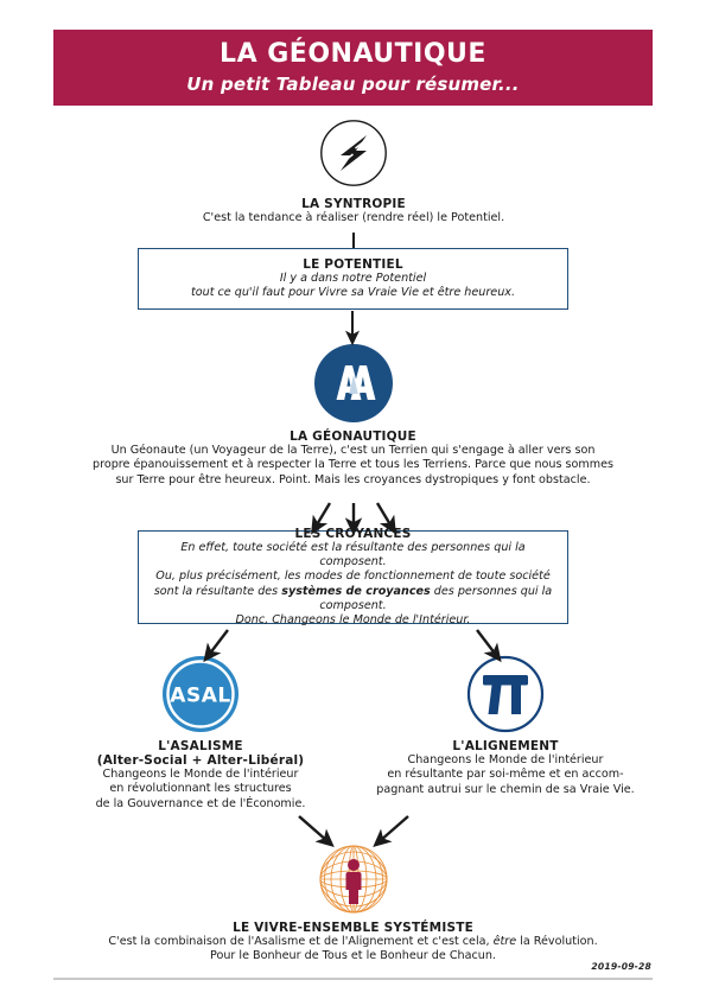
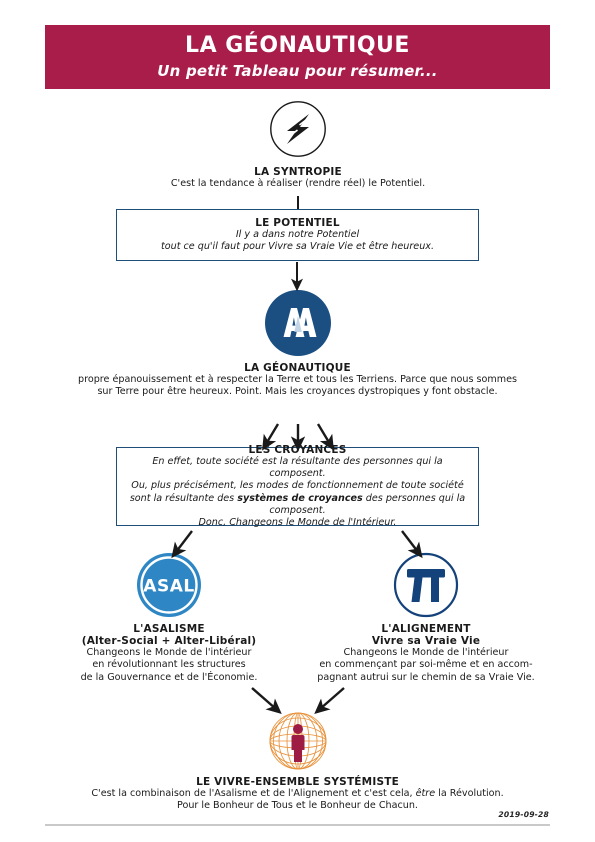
  LA GÉONAUTIQUE
  Un petit Tableau pour résumer...
  LA SYNTROPIE
  C'est la tendance à réaliser (rendre réel) le Potentiel.
  LE POTENTIEL
  Il y a dans notre Potentiel
  tout ce qu'il faut pour Vivre sa Vraie Vie et être heureux.
  LA GÉONAUTIQUE
- Un Géonaute (un Voyageur de la Terre), c'est un Terrien qui s'engage à aller vers son
  propre épanouissement et à respecter la Terre et tous les Terriens. Parce que nous sommes
  sur Terre pour être heureux. Point. Mais les croyances dystropiques y font obstacle.
  LES CROYANCES
  En effet, toute société est la résultante des personnes qui la composent.
  Ou, plus précisément, les modes de fonctionnement de toute société
  sont la résultante des systèmes de croyances des personnes qui la composent.
  Donc, Changeons le Monde de l'Intérieur.
  ASAL
  L'ASALISME
  (Alter-Social + Alter-Libéral)
  Changeons le Monde de l'intérieur
  en révolutionnant les structures
  de la Gouvernance et de l'Économie.
  L'ALIGNEMENT
+ Vivre sa Vraie Vie
  Changeons le Monde de l'intérieur
- en résultante par soi-même et en accom-
+ en commençant par soi-même et en accom-
  pagnant autrui sur le chemin de sa Vraie Vie.
  LE VIVRE-ENSEMBLE SYSTÉMISTE
  C'est la combinaison de l'Asalisme et de l'Alignement et c'est cela, être la Révolution.
  Pour le Bonheur de Tous et le Bonheur de Chacun.
  2019-09-28
